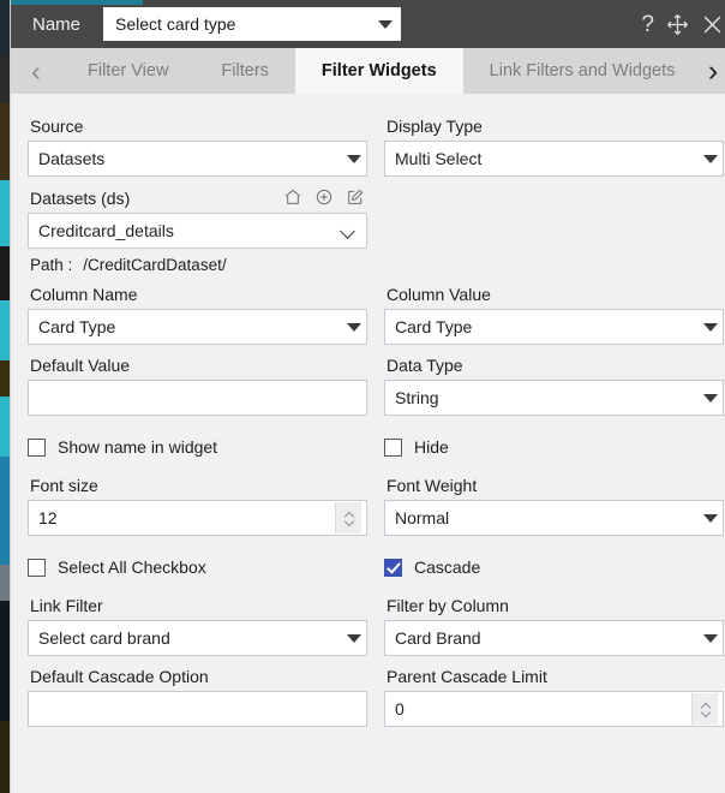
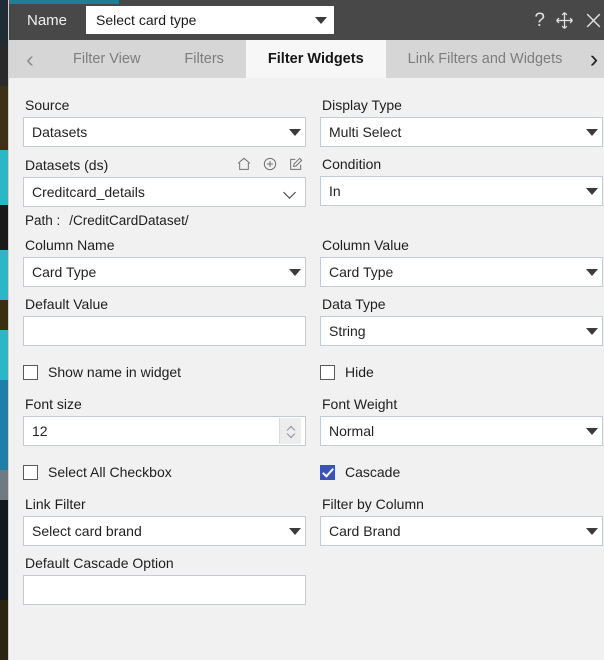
  Name
  Select card type
  ?
  ‹
  Filter View
  Filters
  Filter Widgets
  Link Filters and Widgets
  ›
  Source
  Datasets
  Display Type
  Multi Select
  Datasets (ds)
  Creditcard_details
  Path : /CreditCardDataset/
+ Condition
+ In
  Column Name
  Card Type
  Column Value
  Card Type
  Default Value
  Data Type
  String
  Show name in widget
  Hide
  Font size
  12
  Font Weight
  Normal
  Select All Checkbox
  Cascade
  Link Filter
  Select card brand
  Filter by Column
  Card Brand
  Default Cascade Option
- Parent Cascade Limit
- 0
